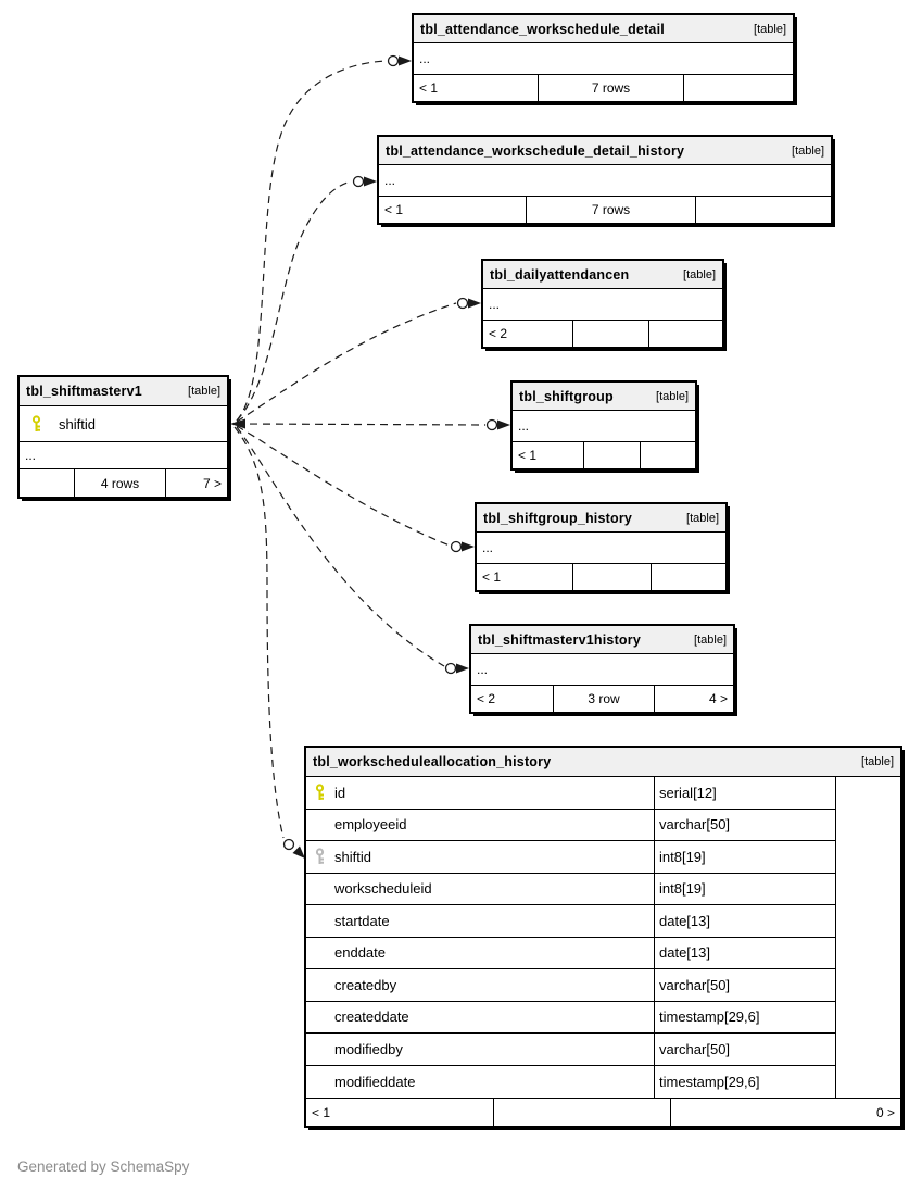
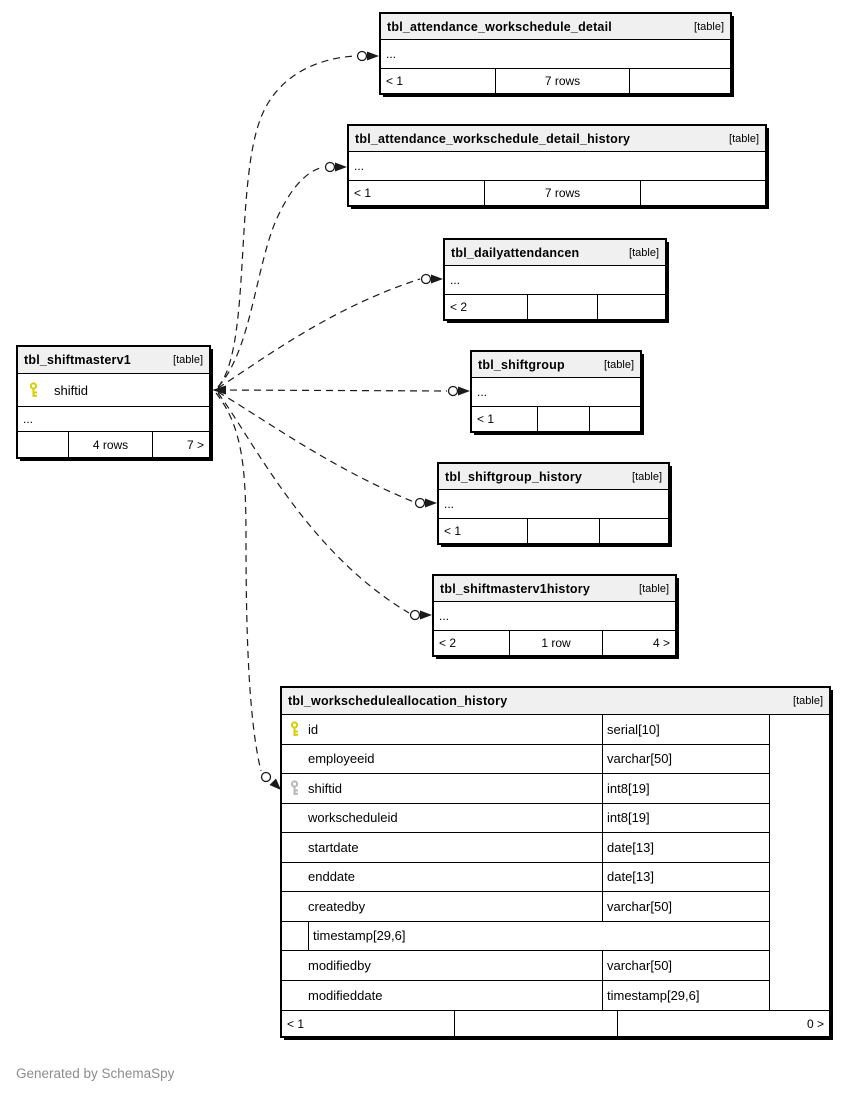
  tbl_attendance_workschedule_detail
  [table]
  ...
  < 1
  7 rows
  tbl_attendance_workschedule_detail_history
  [table]
  ...
  < 1
  7 rows
  tbl_dailyattendancen
  [table]
  ...
  < 2
  tbl_shiftgroup
  [table]
  ...
  < 1
  tbl_shiftgroup_history
  [table]
  ...
  < 1
  tbl_shiftmasterv1history
  [table]
  ...
  < 2
- 3 row
+ 1 row
  4 >
  tbl_shiftmasterv1
  [table]
  shiftid
  ...
  4 rows
  7 >
  tbl_workscheduleallocation_history
  [table]
  id
- serial[12]
+ serial[10]
  employeeid
  varchar[50]
  shiftid
  int8[19]
  workscheduleid
  int8[19]
  startdate
  date[13]
  enddate
  date[13]
  createdby
  varchar[50]
- createddate
  timestamp[29,6]
  modifiedby
  varchar[50]
  modifieddate
  timestamp[29,6]
  < 1
  0 >
  Generated by SchemaSpy
